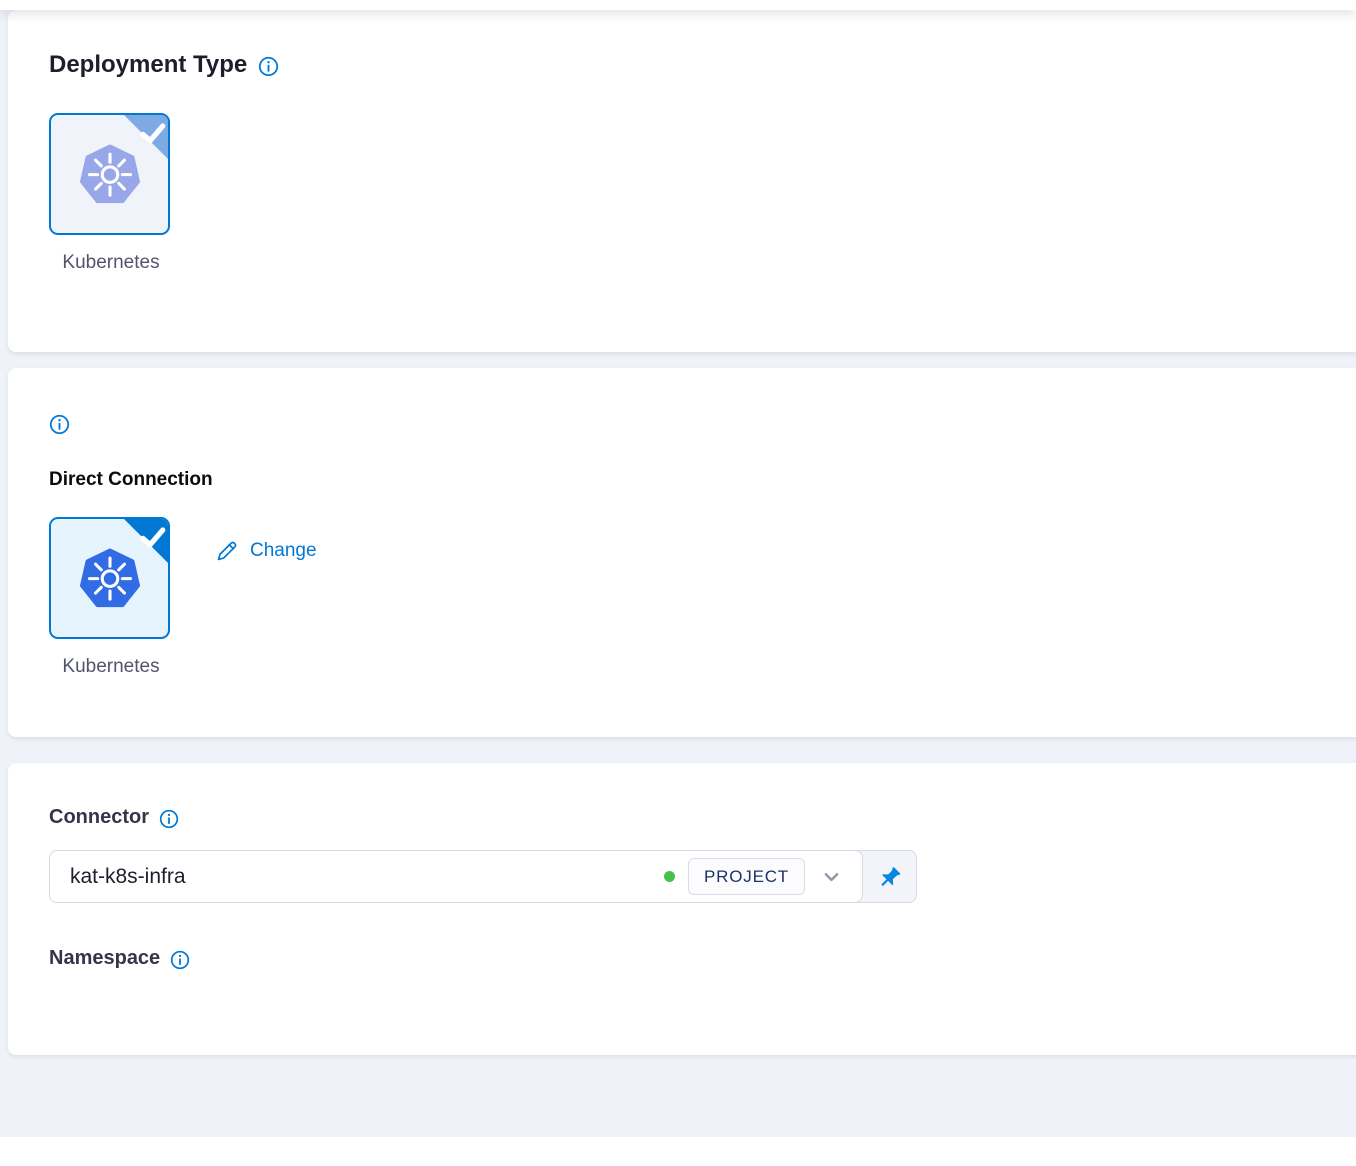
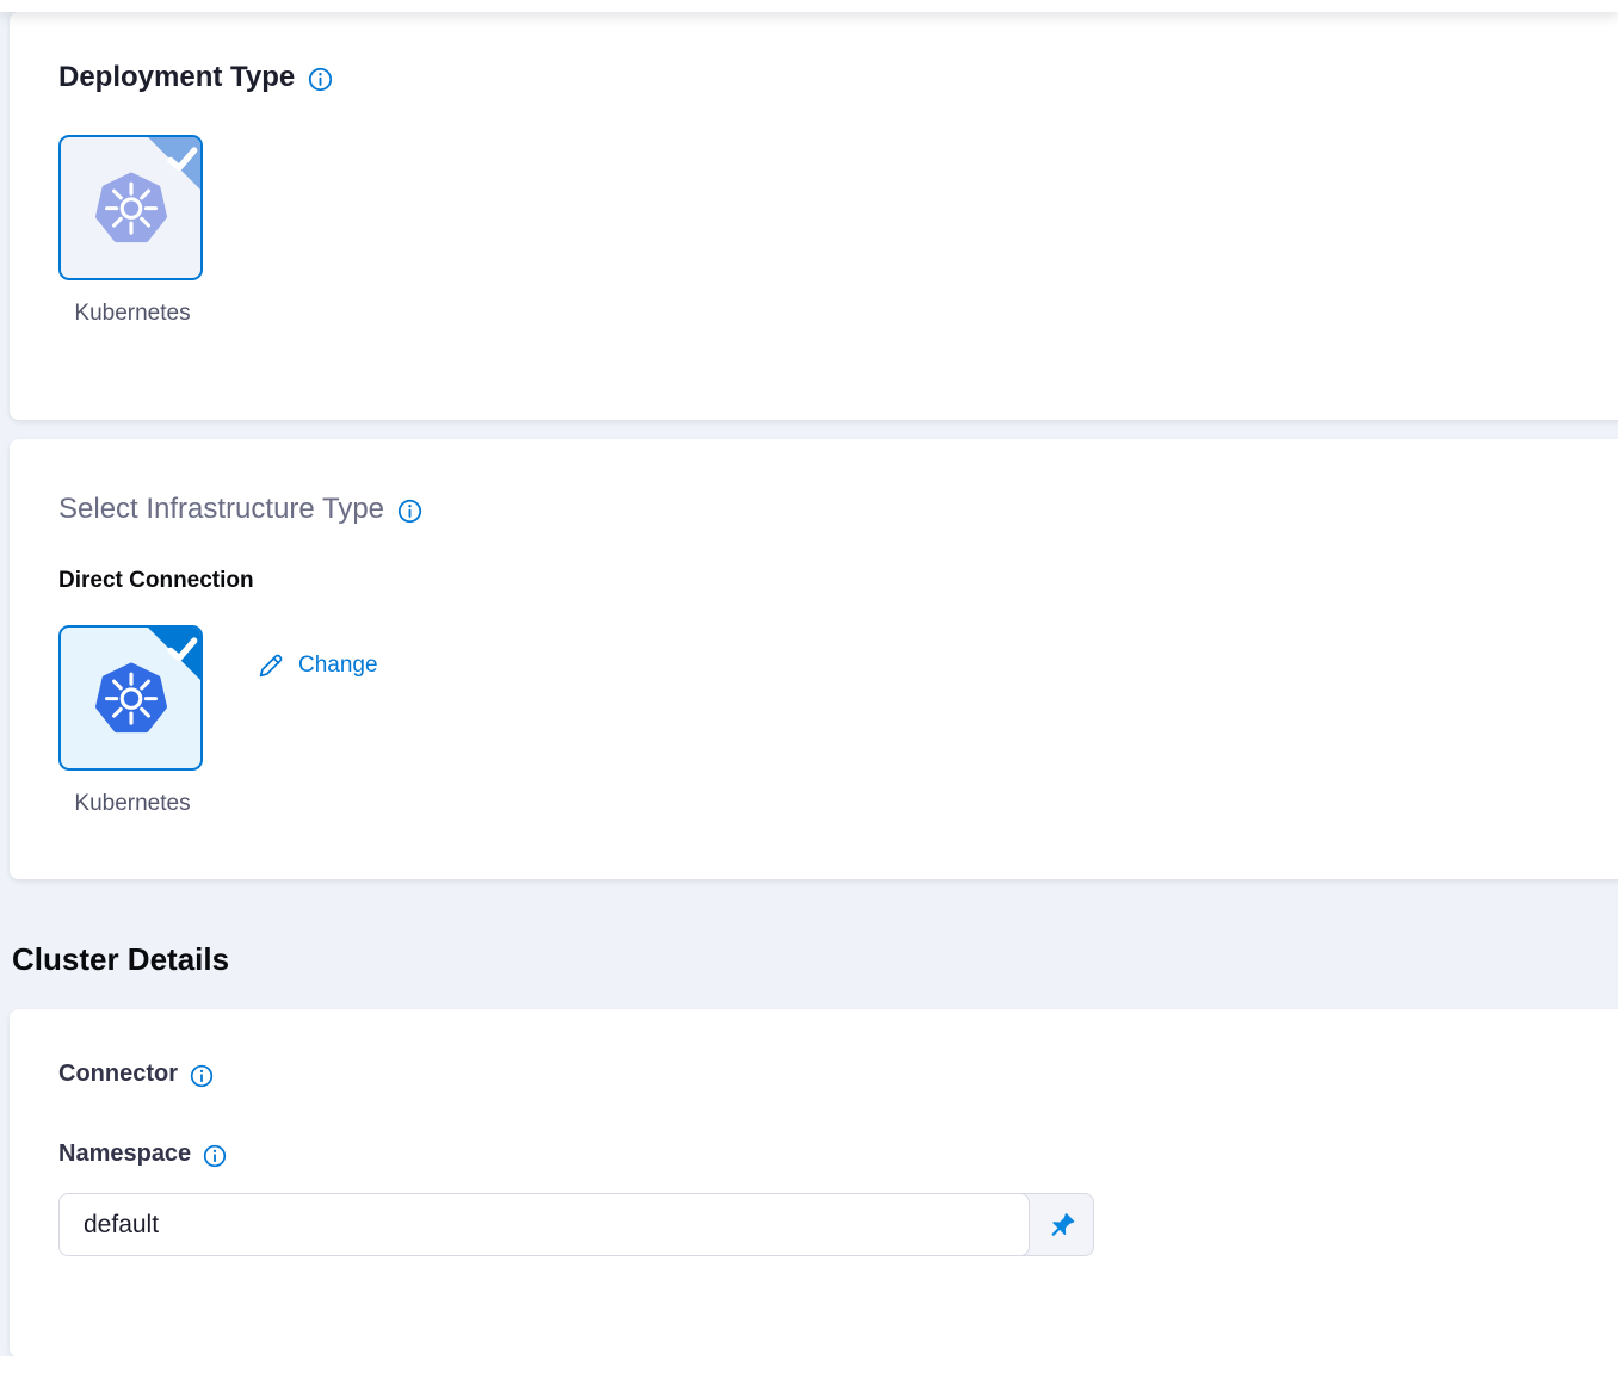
  Deployment Type
  Kubernetes
+ Select Infrastructure Type
  Direct Connection
  Kubernetes
  Change
+ Cluster Details
  Connector
- kat-k8s-infra
- PROJECT
  Namespace
+ default
